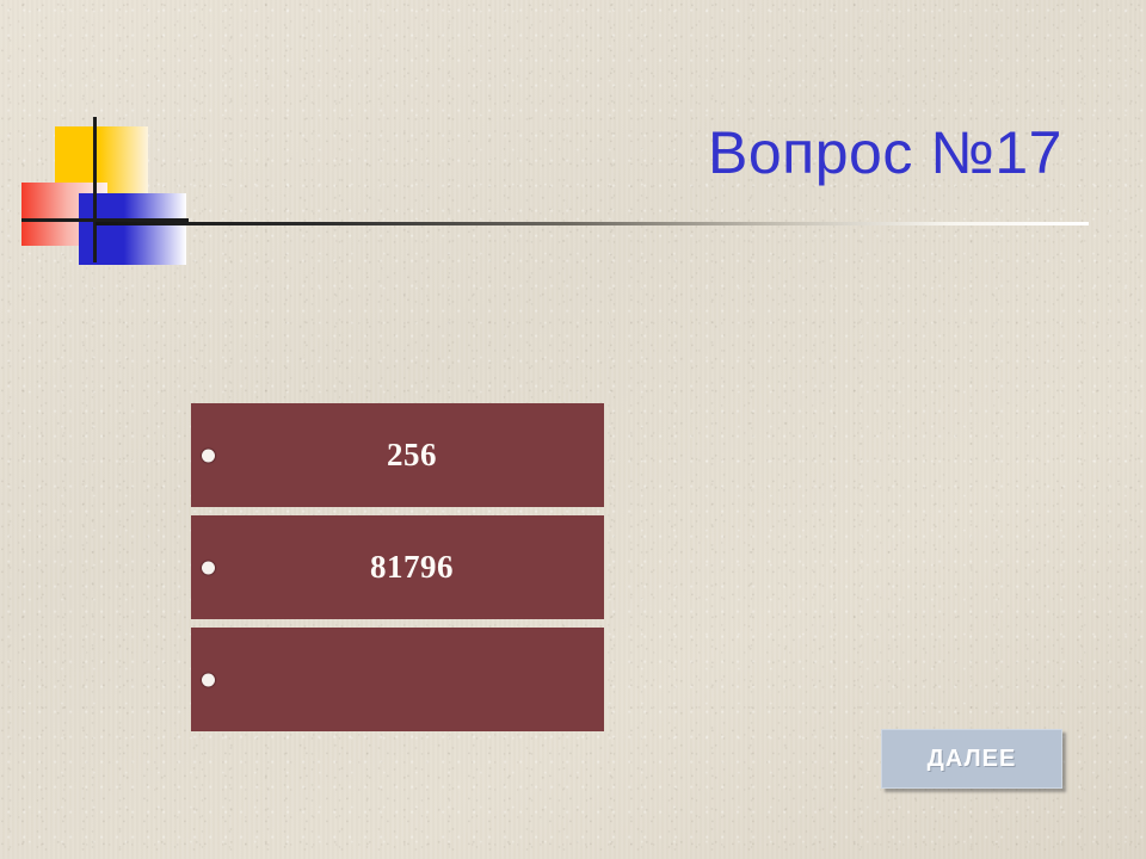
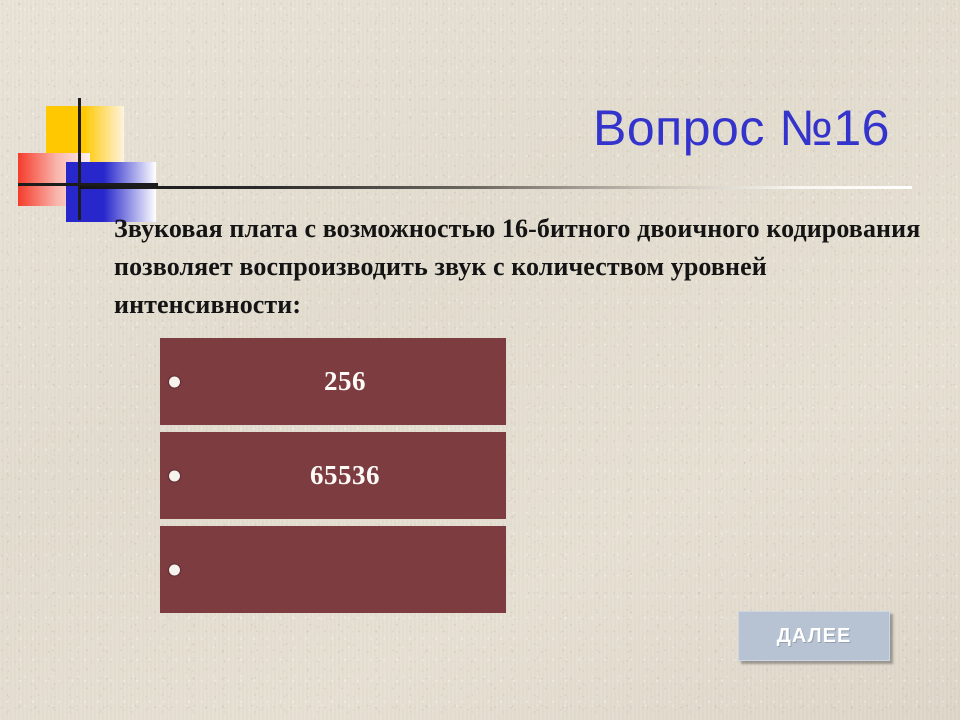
- Вопрос №17
+ Вопрос №16
+ Звуковая плата с возможностью 16-битного двоичного кодирования позволяет воспроизводить звук с количеством уровней интенсивности:
  256
- 81796
+ 65536
  ДАЛЕЕ
